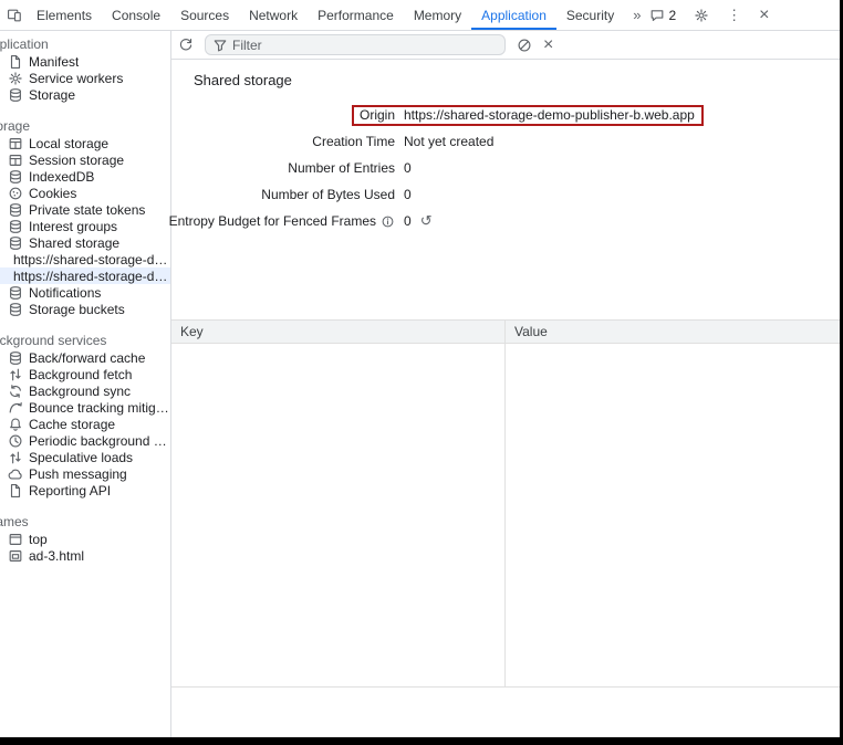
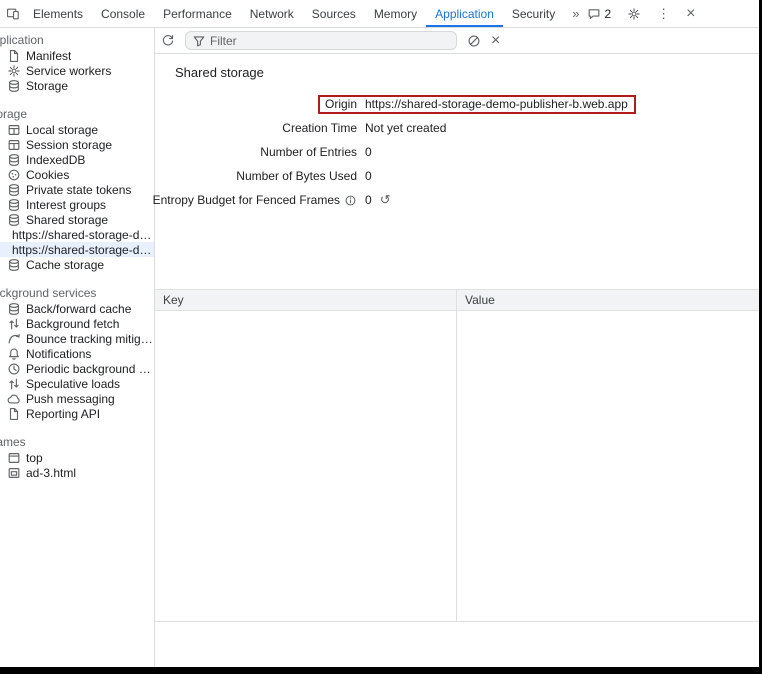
  Elements
  Console
- Sources
+ Performance
  Network
- Performance
+ Sources
  Memory
  Application
  Security
  »
  2
  ⋮
  ×
  plication
  Manifest
  Service workers
  Storage
  Local storage
  Session storage
  IndexedDB
  Cookies
  Private state tokens
  Interest groups
  Shared storage
  https://shared-storage-d…
  https://shared-storage-d…
- Notifications
+ Cache storage
- Storage buckets
  ckground services
  Back/forward cache
  Background fetch
- Background sync
  Bounce tracking mitiga…
- Cache storage
+ Notifications
  Periodic background s…
  Speculative loads
  Push messaging
  Reporting API
  top
  ad-3.html
  Filter
  ×
  Shared storage
  Origin
  https://shared-storage-demo-publisher-b.web.app
  Creation Time
  Not yet created
  Number of Entries
  0
  Number of Bytes Used
  0
  Entropy Budget for Fenced Frames
  0
  ↺
  Key
  Value
